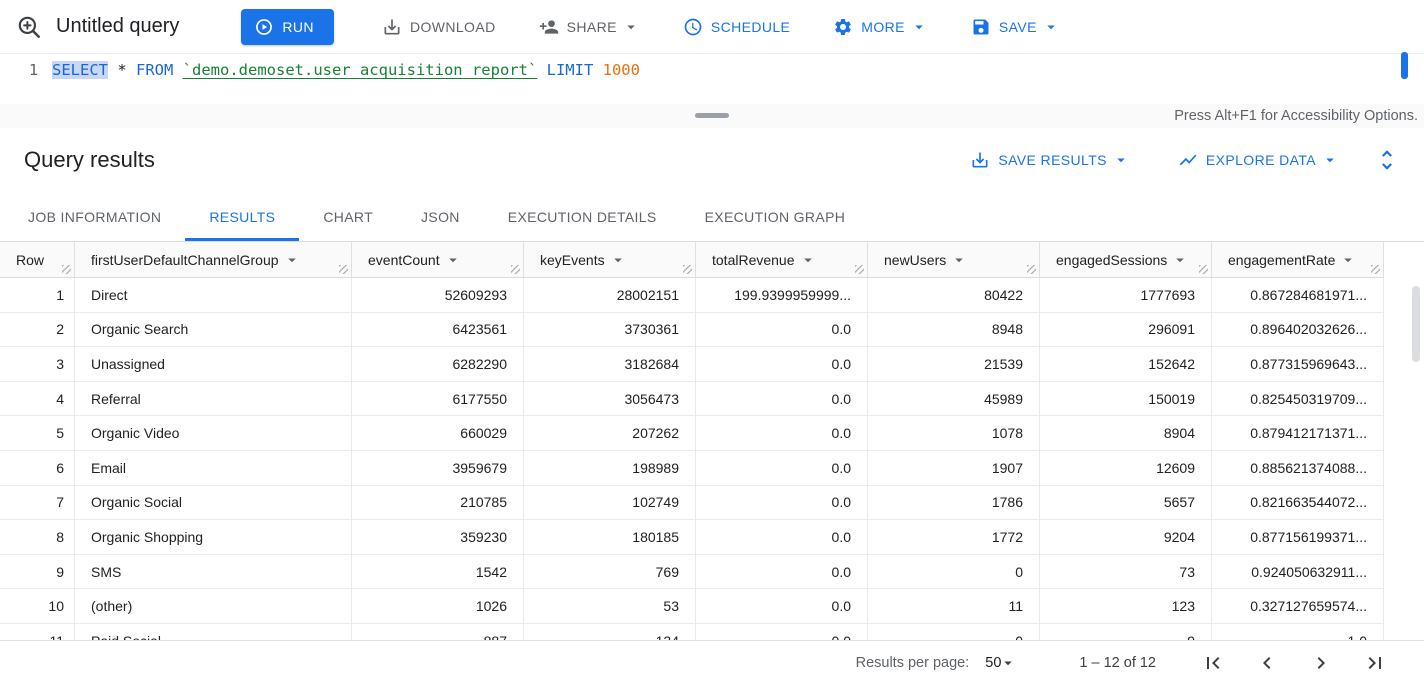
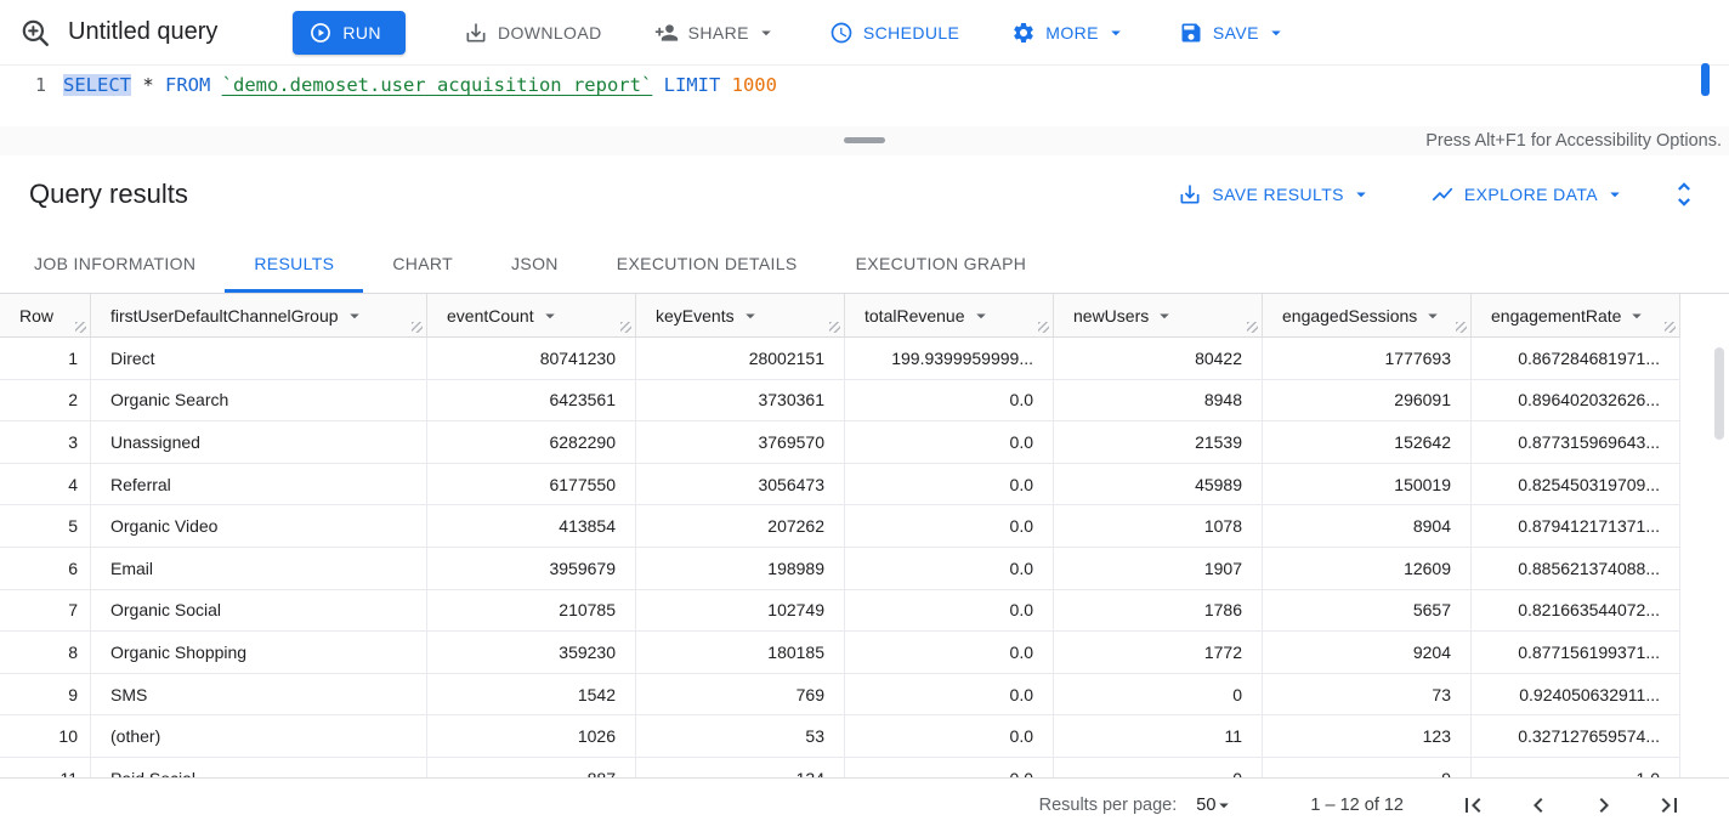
  Untitled query
  RUN
  DOWNLOAD
  SHARE
  SCHEDULE
  MORE
  SAVE
  1
  SELECT * FROM `demo.demoset.user_acquisition_report` LIMIT 1000
  Press Alt+F1 for Accessibility Options.
  Query results
  SAVE RESULTS
  EXPLORE DATA
  JOB INFORMATION
  RESULTS
  CHART
  JSON
  EXECUTION DETAILS
  EXECUTION GRAPH
  Row
  firstUserDefaultChannelGroup
  eventCount
  keyEvents
  totalRevenue
  newUsers
  engagedSessions
  engagementRate
  1
  Direct
- 52609293
+ 80741230
  28002151
  199.9399959999...
  80422
  1777693
  0.867284681971...
  2
  Organic Search
  6423561
  3730361
  0.0
  8948
  296091
  0.896402032626...
  3
  Unassigned
  6282290
- 3182684
+ 3769570
  0.0
  21539
  152642
  0.877315969643...
  4
  Referral
  6177550
  3056473
  0.0
  45989
  150019
  0.825450319709...
  5
  Organic Video
- 660029
+ 413854
  207262
  0.0
  1078
  8904
  0.879412171371...
  6
  Email
  3959679
  198989
  0.0
  1907
  12609
  0.885621374088...
  7
  Organic Social
  210785
  102749
  0.0
  1786
  5657
  0.821663544072...
  8
  Organic Shopping
  359230
  180185
  0.0
  1772
  9204
  0.877156199371...
  9
  SMS
  1542
  769
  0.0
  0
  73
  0.924050632911...
  10
  (other)
  1026
  53
  0.0
  11
  123
  0.327127659574...
  Results per page:
  50
  1 – 12 of 12
